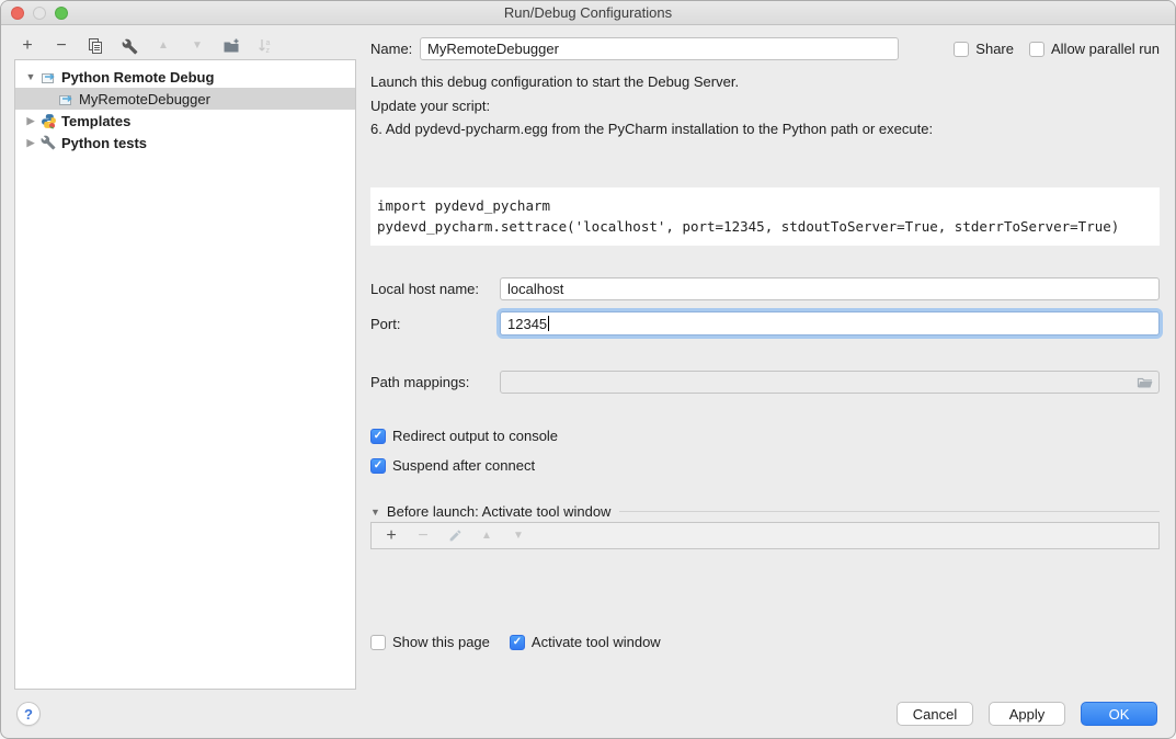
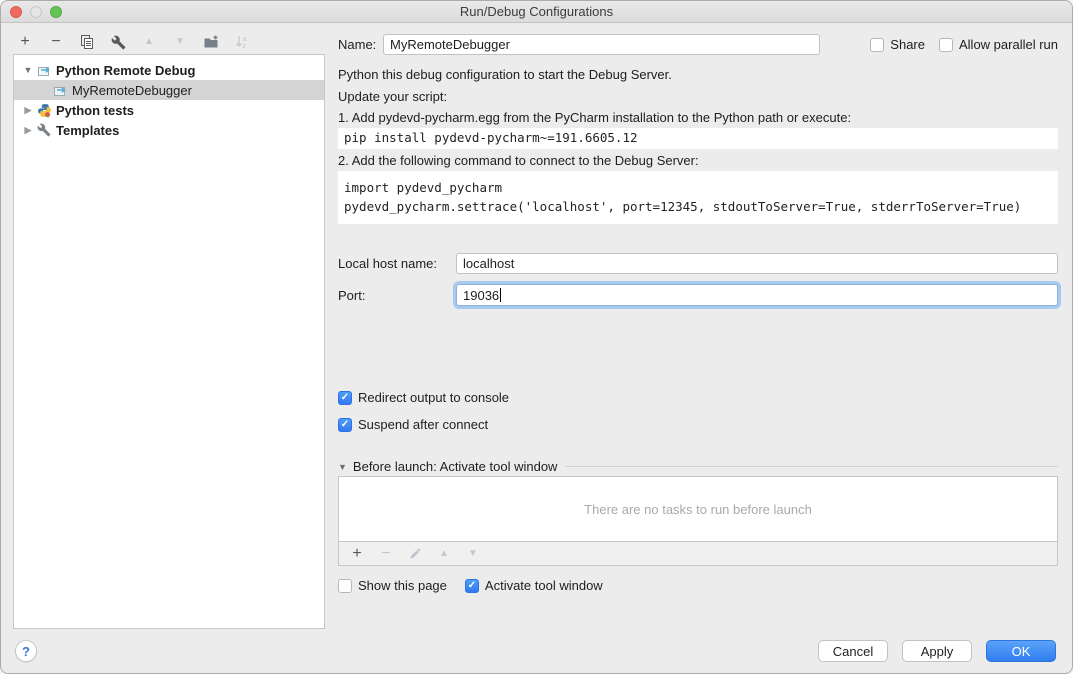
  Run/Debug Configurations
  +
  −
  ▲
  ▼
  ▼
  Python Remote Debug
  MyRemoteDebugger
  ▶
- Templates
+ Python tests
  ▶
- Python tests
+ Templates
  Name:
  MyRemoteDebugger
  Share
  Allow parallel run
- Launch this debug configuration to start the Debug Server.
+ Python this debug configuration to start the Debug Server.
  Update your script:
- 6. Add pydevd-pycharm.egg from the PyCharm installation to the Python path or execute:
+ 1. Add pydevd-pycharm.egg from the PyCharm installation to the Python path or execute:
+ pip install pydevd-pycharm~=191.6605.12
+ 2. Add the following command to connect to the Debug Server:
  import pydevd_pycharm
  pydevd_pycharm.settrace('localhost', port=12345, stdoutToServer=True, stderrToServer=True)
  Local host name:
  localhost
  Port:
- 12345
+ 19036
- Path mappings:
  ✓
  Redirect output to console
  ✓
  Suspend after connect
  ▼
  Before launch: Activate tool window
+ There are no tasks to run before launch
  +
  −
  ▲
  ▼
  Show this page
  ✓
  Activate tool window
  ?
  Cancel
  Apply
  OK
